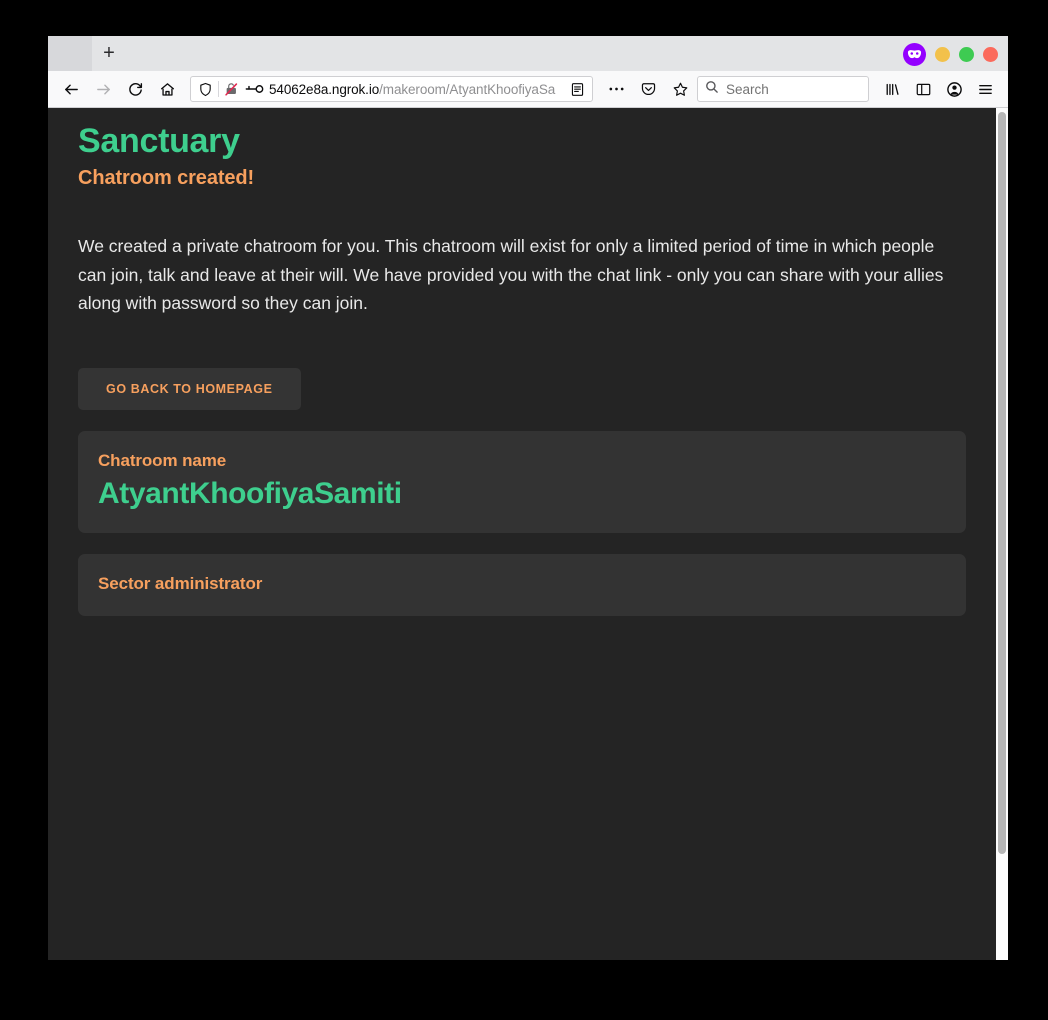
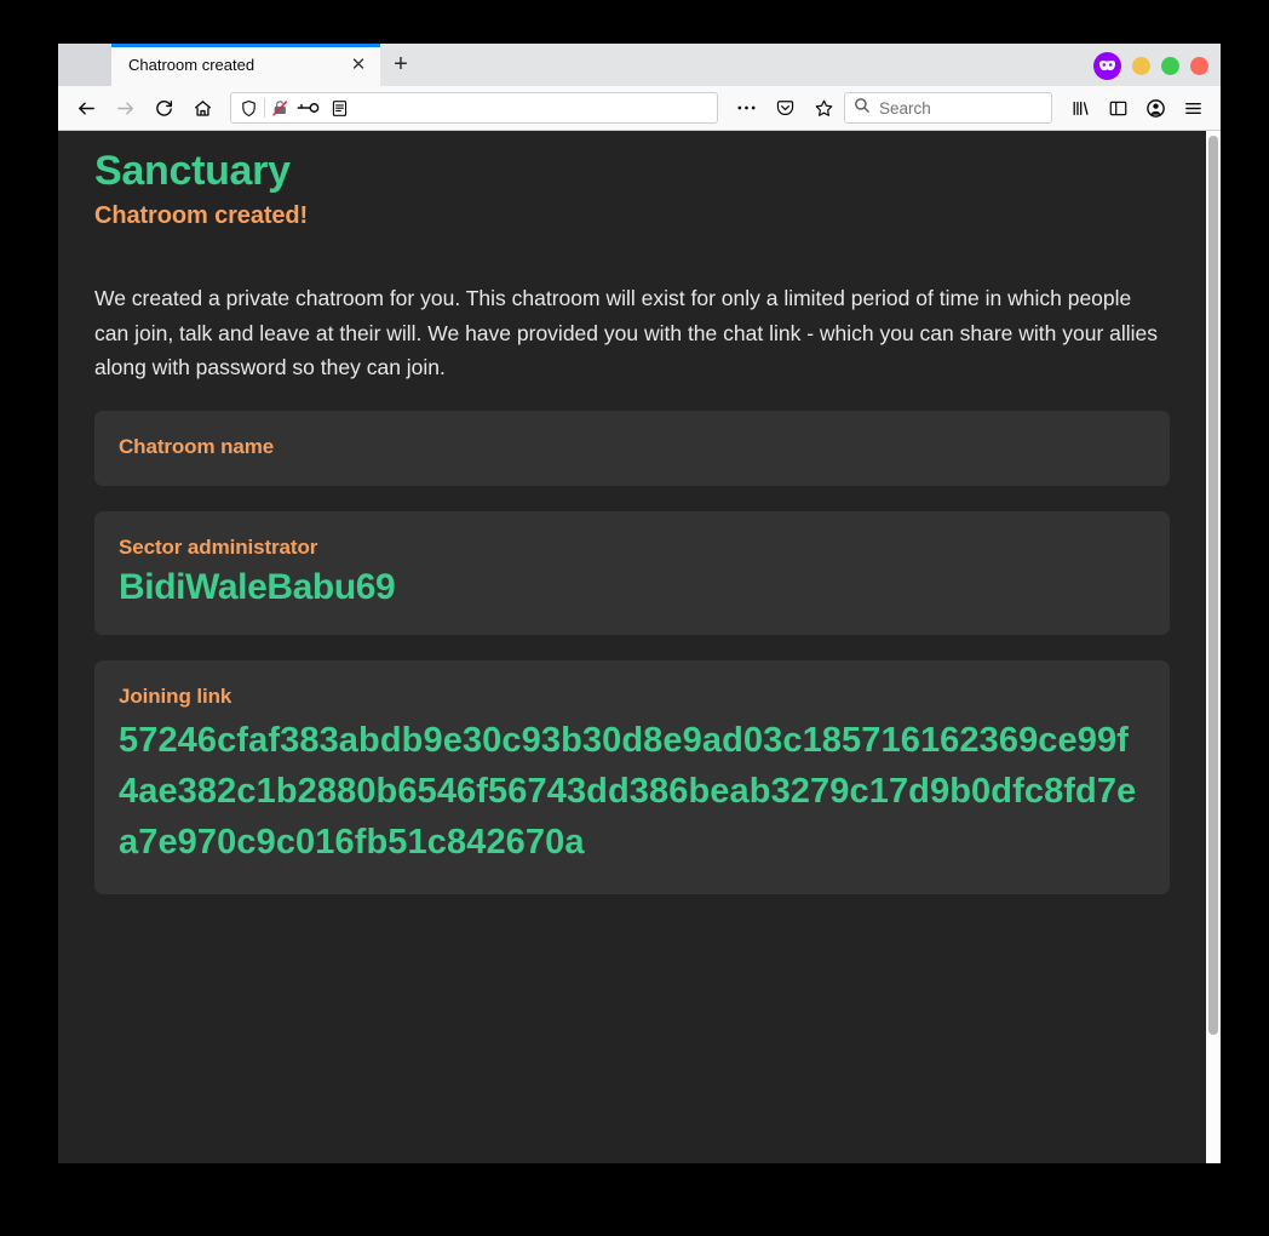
+ Chatroom created
+ ✕
  +
- 54062e8a.ngrok.io/makeroom/AtyantKhoofiyaSa
  Search
  Sanctuary
  Chatroom created!
- We created a private chatroom for you. This chatroom will exist for only a limited period of time in which people can join, talk and leave at their will. We have provided you with the chat link - only you can share with your allies along with password so they can join.
+ We created a private chatroom for you. This chatroom will exist for only a limited period of time in which people can join, talk and leave at their will. We have provided you with the chat link - which you can share with your allies along with password so they can join.
- GO BACK TO HOMEPAGE
  Chatroom name
- AtyantKhoofiyaSamiti
  Sector administrator
+ BidiWaleBabu69
+ Joining link
+ 57246cfaf383abdb9e30c93b30d8e9ad03c185716162369ce99f4ae382c1b2880b6546f56743dd386beab3279c17d9b0dfc8fd7ea7e970c9c016fb51c842670a
